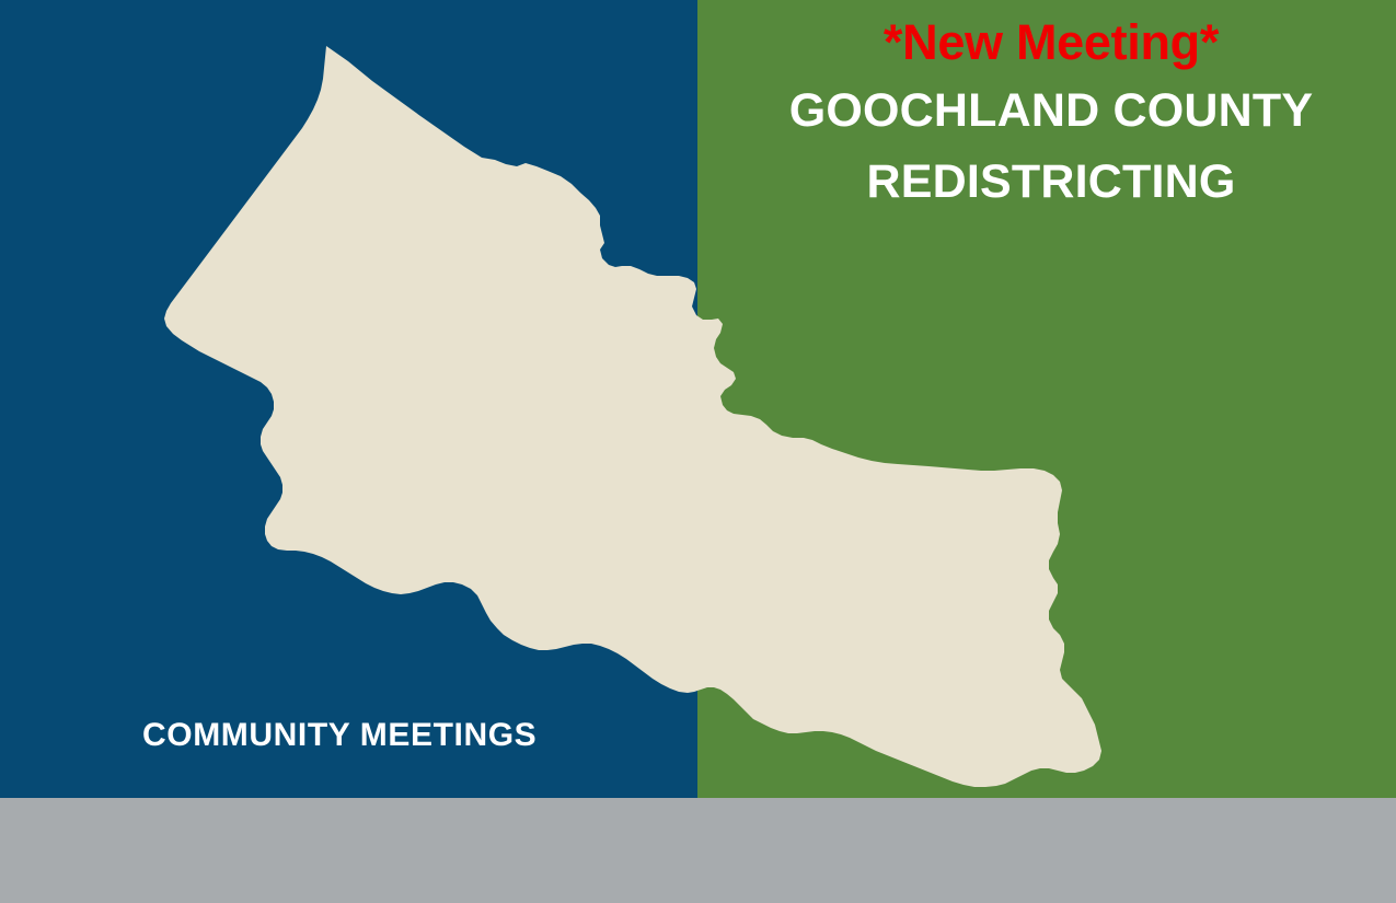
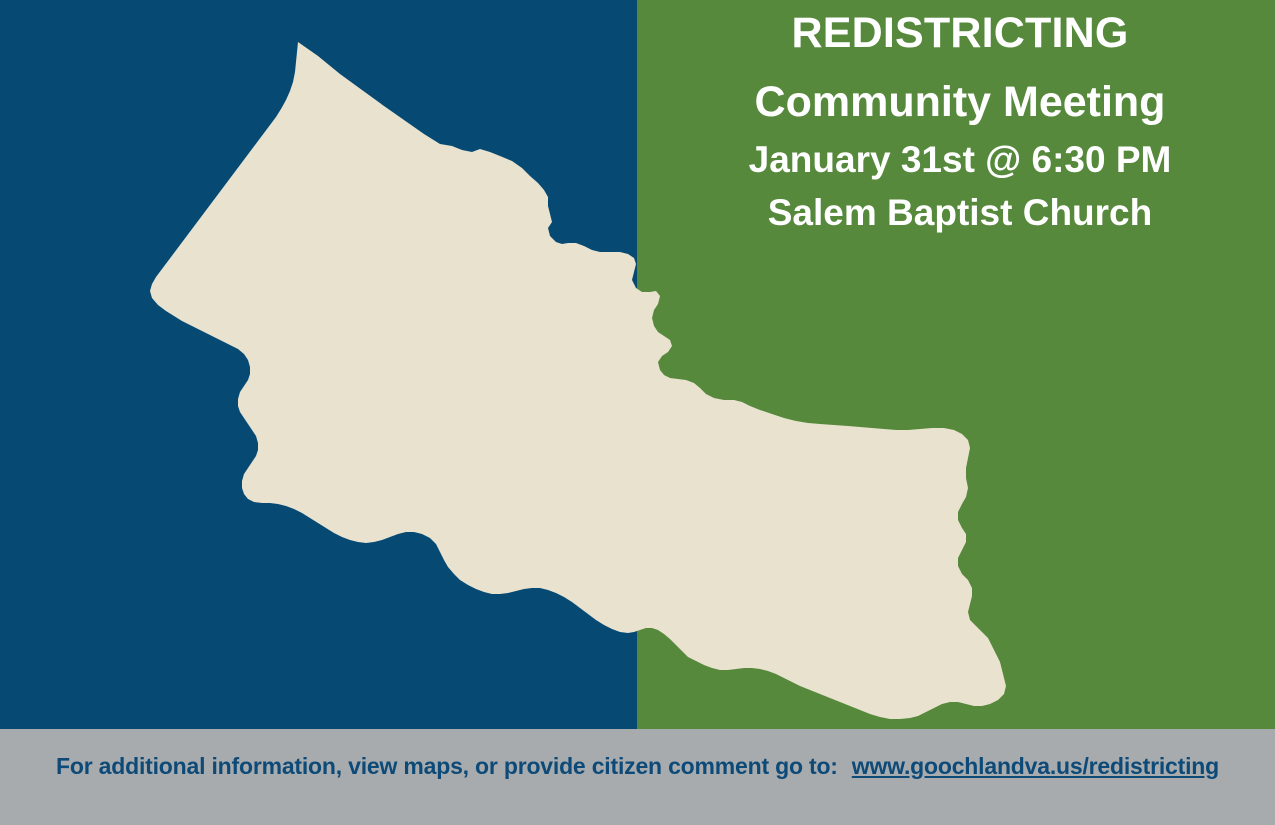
- COMMUNITY MEETINGS
- *New Meeting*
- GOOCHLAND COUNTY
  REDISTRICTING
+ Community Meeting
+ January 31st @ 6:30 PM
+ Salem Baptist Church
+ For additional information, view maps, or provide citizen comment go to: www.goochlandva.us/redistricting
